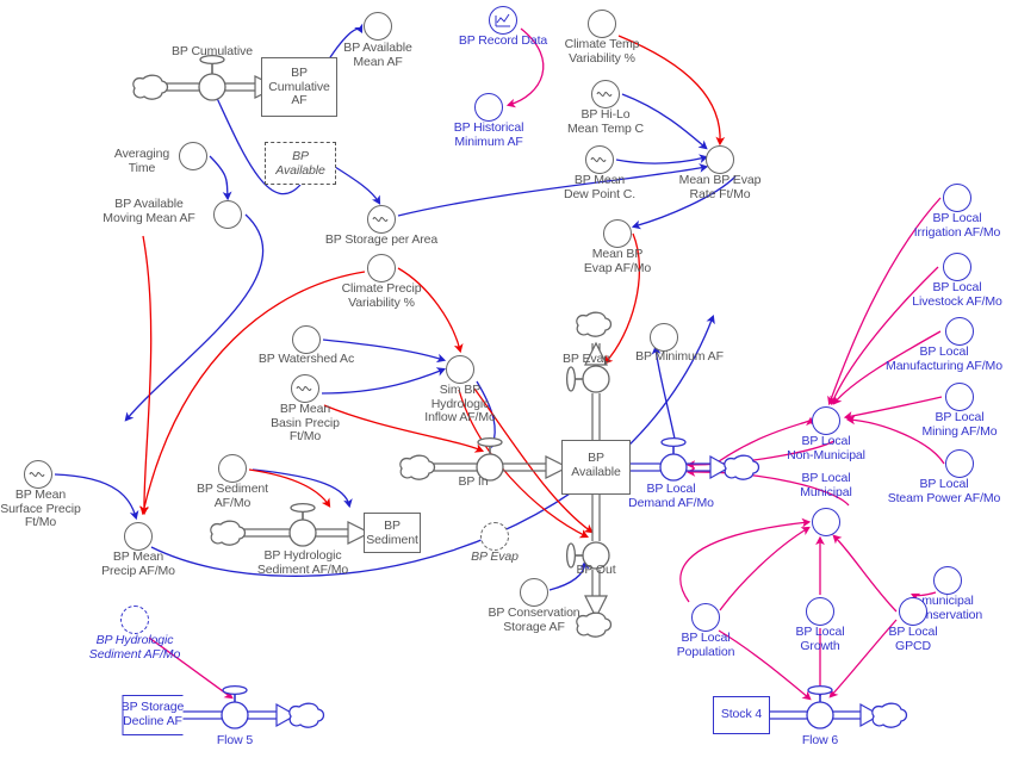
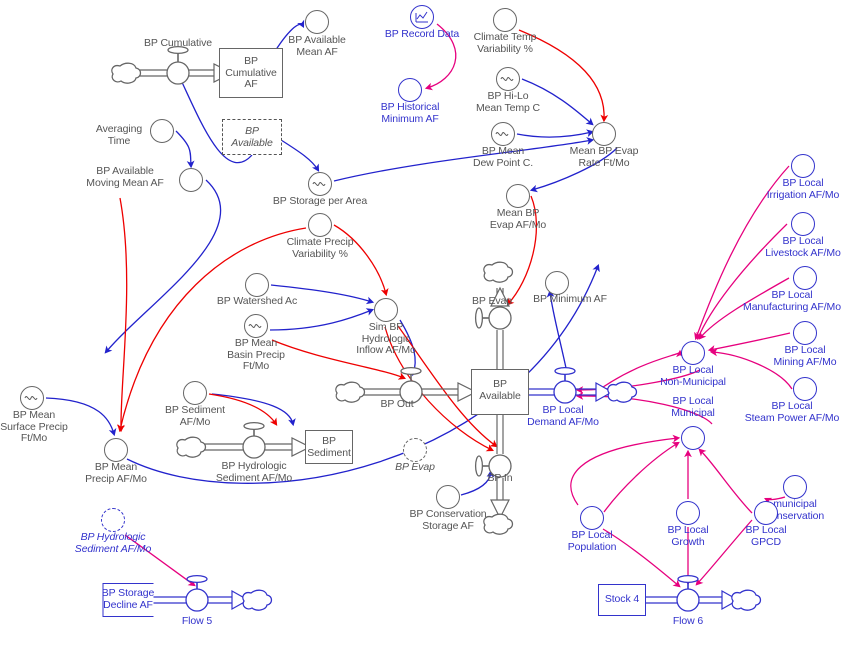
  BP
  Cumulative
  AF
  BP
  Sediment
  BP
  Available
  Stock 4
  BP Storage
  Decline AF
  BP
  Available
  BP Available
  Mean AF
  BP Record Data
  BP Historical
  Minimum AF
  Climate Temp
  Variability %
  BP Hi-Lo
  Mean Temp C
  BP Mean
  Dew Point C.
  Mean BP Evap
  Rate Ft/Mo
  Averaging
  Time
  BP Available
  Moving Mean AF
  BP Storage per Area
  Mean BP
  Evap AF/Mo
  Climate Precip
  Variability %
  BP Watershed Ac
  BP Mean
  Basin Precip
  Ft/Mo
  Sim BP
  Hydrologic
  Inflow AF/Mo
  BP Minimum AF
  BP Mean
  Surface Precip
  Ft/Mo
  BP Sediment
  AF/Mo
  BP Mean
  Precip AF/Mo
  BP Evap
  BP Conservation
  Storage AF
  BP Hydrologic
  Sediment AF/Mo
  BP Local
  Irrigation AF/Mo
  BP Local
  Livestock AF/Mo
  BP Local
  Manufacturing AF/Mo
  BP Local
  Mining AF/Mo
  BP Local
  Steam Power AF/Mo
  BP Local
  Non-Municipal
  BP Local
  Municipal
  municipal
  nservation
  BP Local
  Population
  BP Local
  Growth
  BP Local
  GPCD
  BP Cumulative
  BP Hydrologic
  Sediment AF/Mo
- BP In
+ BP Out
  BP Evap
- BP Out
+ BP In
  BP Local
  Demand AF/Mo
  Flow 5
  Flow 6
